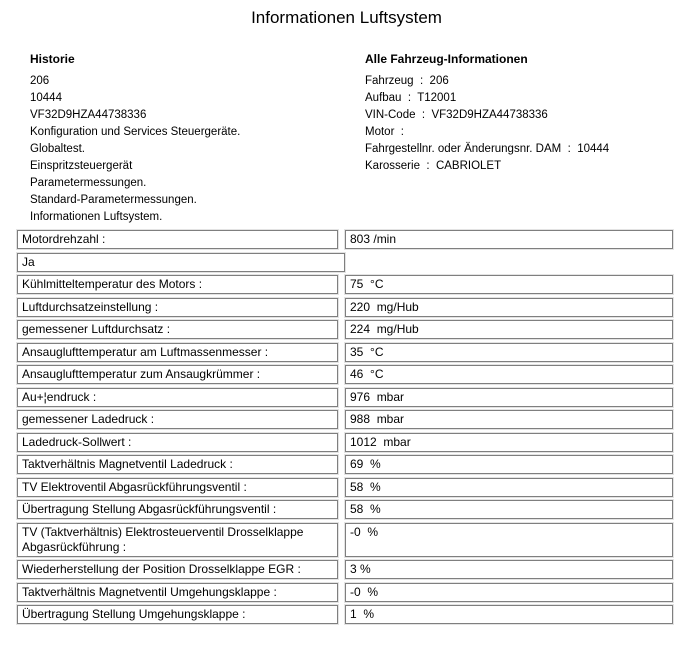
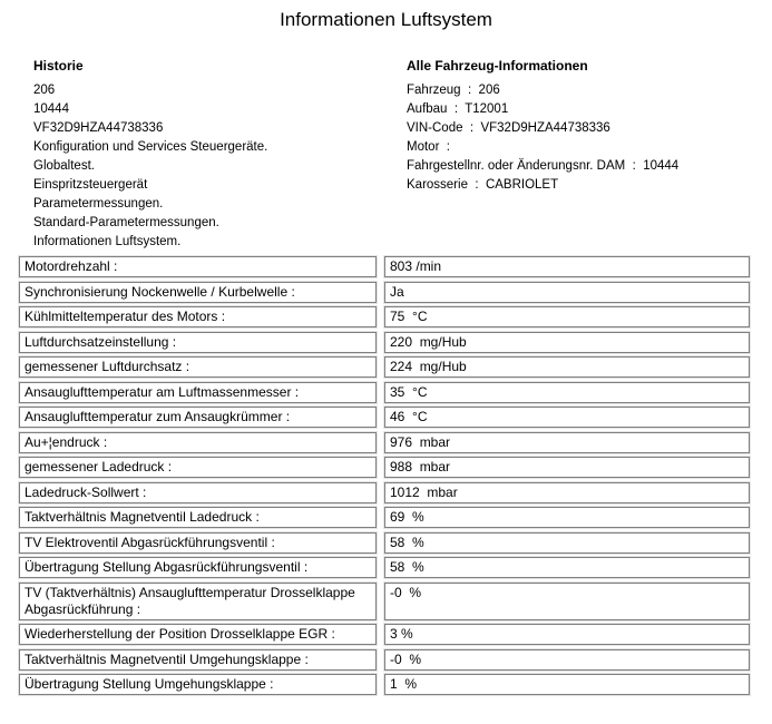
  Informationen Luftsystem
  Historie
  206
  10444
  VF32D9HZA44738336
  Konfiguration und Services Steuergeräte.
  Globaltest.
  Einspritzsteuergerät
  Parametermessungen.
  Standard-Parametermessungen.
  Informationen Luftsystem.
  Alle Fahrzeug-Informationen
  Fahrzeug : 206
  Aufbau : T12001
  VIN-Code : VF32D9HZA44738336
  Motor :
  Fahrgestellnr. oder Änderungsnr. DAM : 10444
  Karosserie : CABRIOLET
  Motordrehzahl :
  803 /min
+ Synchronisierung Nockenwelle / Kurbelwelle :
  Ja
  Kühlmitteltemperatur des Motors :
  75 °C
  Luftdurchsatzeinstellung :
  220 mg/Hub
  gemessener Luftdurchsatz :
  224 mg/Hub
  Ansauglufttemperatur am Luftmassenmesser :
  35 °C
  Ansauglufttemperatur zum Ansaugkrümmer :
  46 °C
  Au+¦endruck :
  976 mbar
  gemessener Ladedruck :
  988 mbar
  Ladedruck-Sollwert :
  1012 mbar
  Taktverhältnis Magnetventil Ladedruck :
  69 %
  TV Elektroventil Abgasrückführungsventil :
  58 %
  Übertragung Stellung Abgasrückführungsventil :
  58 %
- TV (Taktverhältnis) Elektrosteuerventil Drosselklappe Abgasrückführung :
+ TV (Taktverhältnis) Ansauglufttemperatur Drosselklappe Abgasrückführung :
  -0 %
  Wiederherstellung der Position Drosselklappe EGR :
  3 %
  Taktverhältnis Magnetventil Umgehungsklappe :
  -0 %
  Übertragung Stellung Umgehungsklappe :
  1 %
